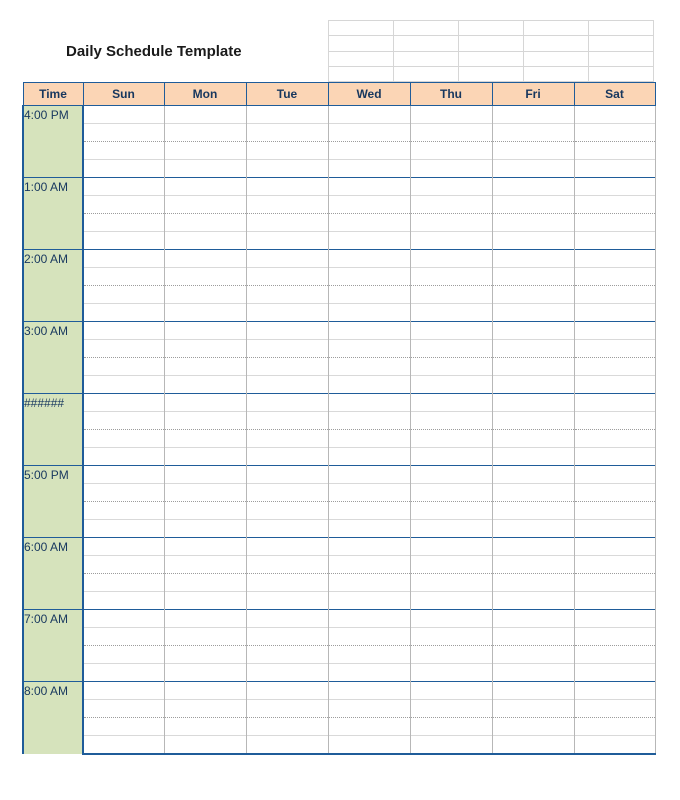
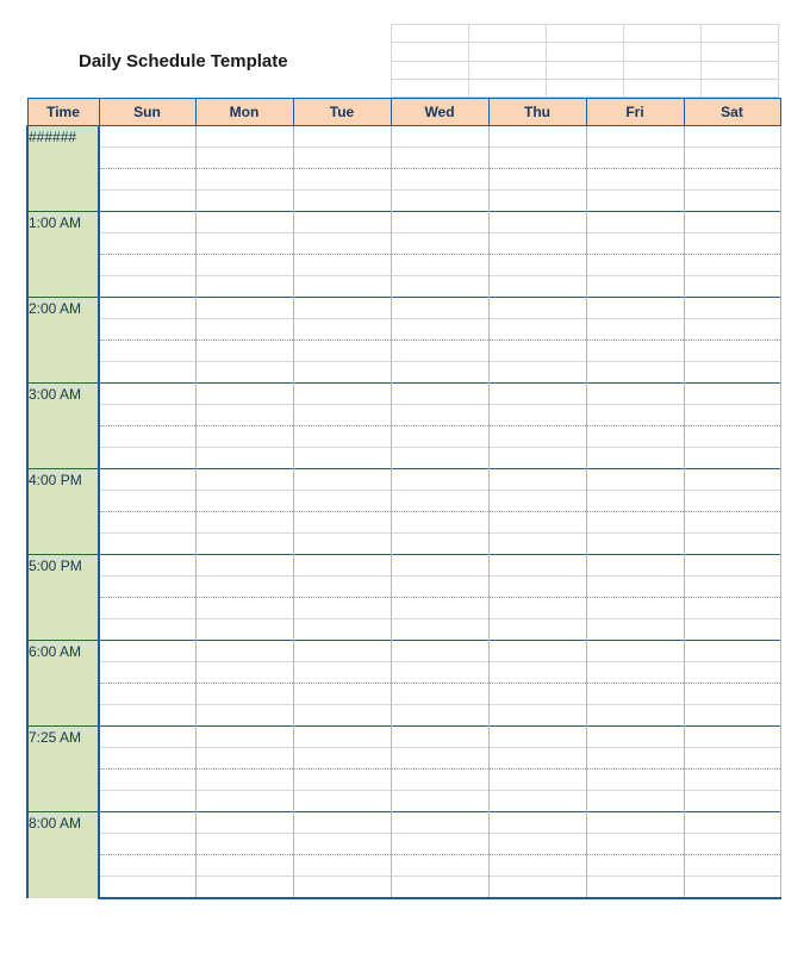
  Daily Schedule Template
  Time	Sun	Mon	Tue	Wed	Thu	Fri	Sat
- 4:00 PM
+ ######
  1:00 AM
  2:00 AM
  3:00 AM
- ######
+ 4:00 PM
  5:00 PM
  6:00 AM
- 7:00 AM
+ 7:25 AM
  8:00 AM
